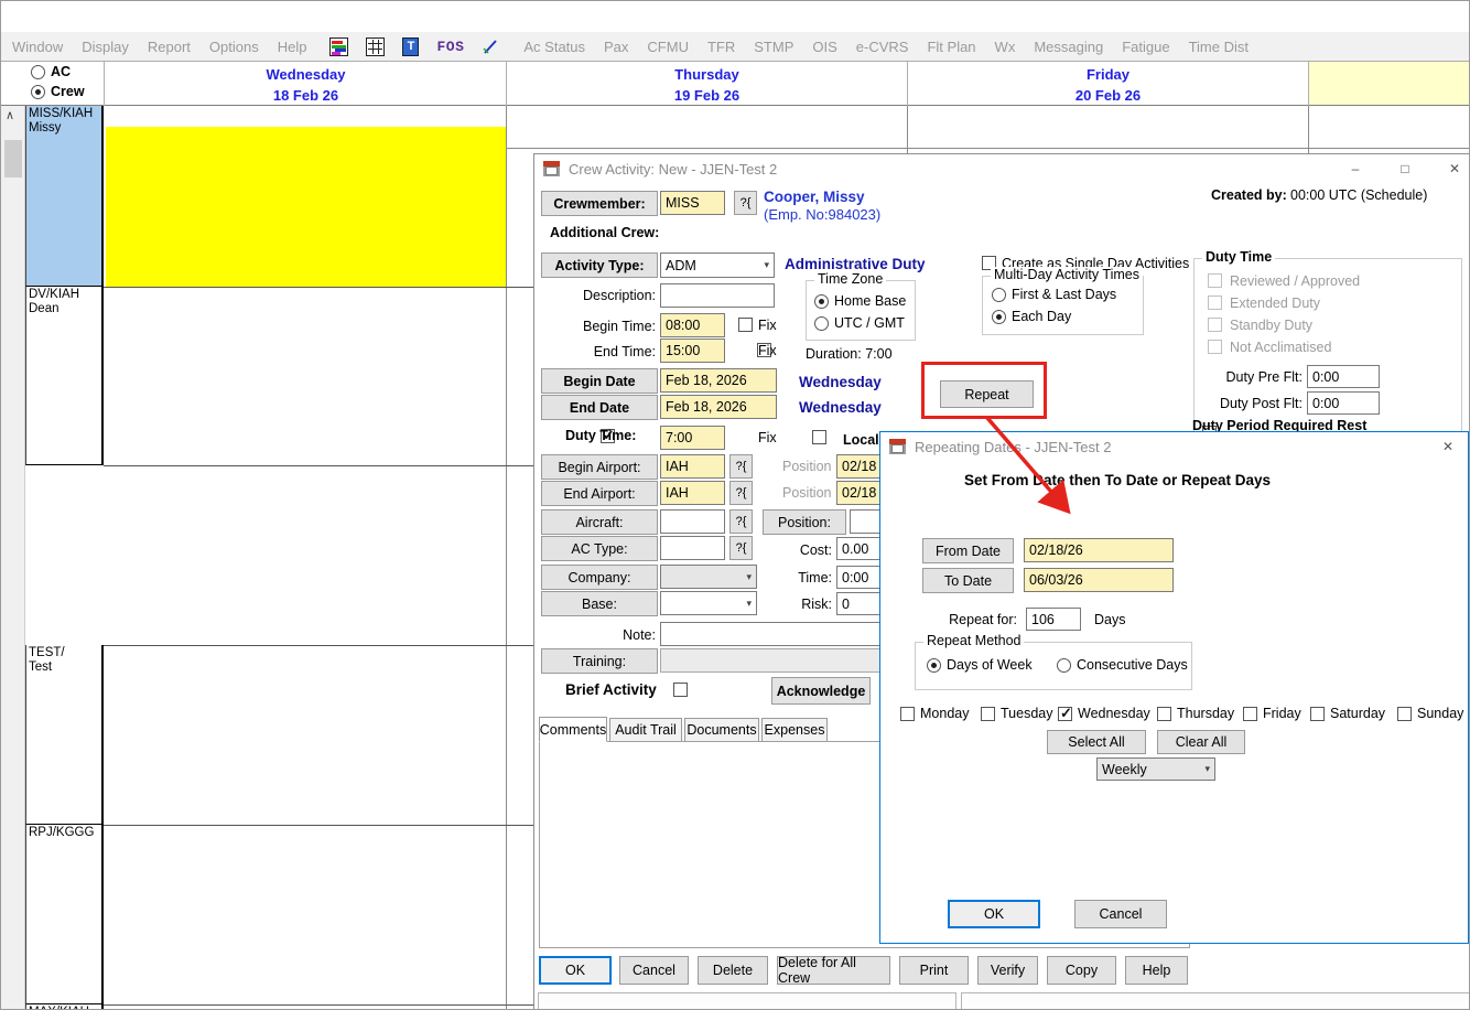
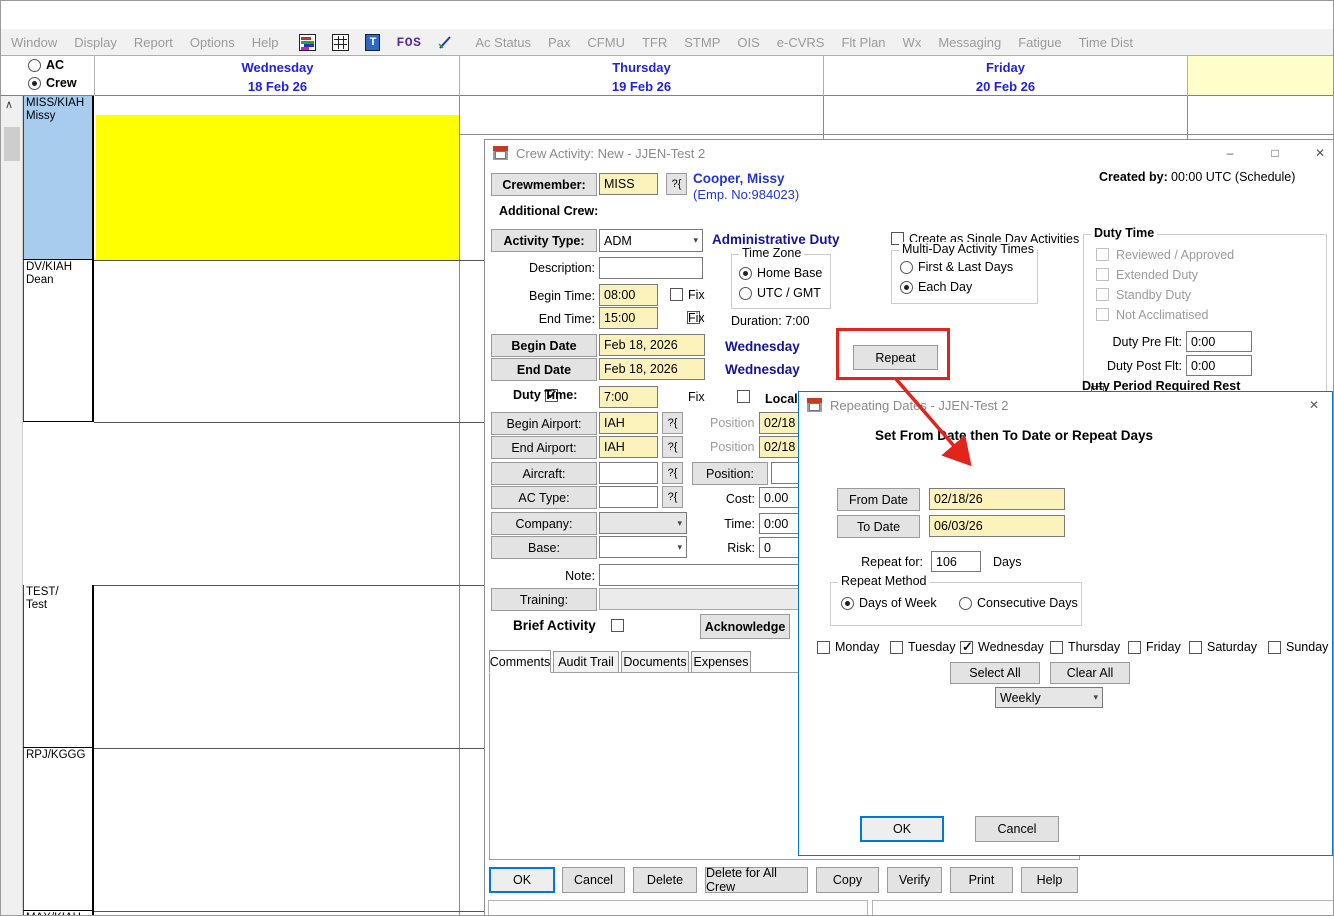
  Window
  Display
  Report
  Options
  Help
  T
  FOS
  Ac Status
  Pax
  CFMU
  TFR
  STMP
  OIS
  e-CVRS
  Flt Plan
  Wx
  Messaging
  Fatigue
  Time Dist
  AC
  Crew
  Wednesday
  18 Feb 26
  Thursday
  19 Feb 26
  Friday
  20 Feb 26
  ∧
  MISS/KIAH
  Missy
  DV/KIAH
  Dean
  TEST/
  Test
  RPJ/KGGG
  Crew Activity: New - JJEN-Test 2
  –
  □
  ✕
  Crewmember:
  MISS
  ?{
  Cooper, Missy
  (Emp. No:984023)
  Created by:
  00:00 UTC (Schedule)
  Additional Crew:
  Activity Type:
  ADM
  ▾
  Administrative Duty
  Description:
  Begin Time:
  08:00
  Fix
  End Time:
  15:00
  Fix
  Time Zone
  Home Base
  UTC / GMT
  Duration: 7:00
  Create as Single Day Activities
  Multi-Day Activity Times
  First & Last Days
  Each Day
  Duty Time
  Reviewed / Approved
  Extended Duty
  Standby Duty
  Not Acclimatised
  Duty Pre Flt:
  0:00
  Duty Post Flt:
  0:00
  Duty Period Required Rest
  Begin Date
  Feb 18, 2026
  Wednesday
  End Date
  Feb 18, 2026
  Wednesday
  Repeat
  Duty Time:
  7:00
  Fix
  Local
  Begin Airport:
  IAH
  ?{
  Position
  02/18
  End Airport:
  IAH
  ?{
  Position
  02/18
  Aircraft:
  ?{
  Position:
  AC Type:
  ?{
  Cost:
  0.00
  Company:
  ▾
  Time:
  0:00
  Base:
  ▾
  Risk:
  0
  Note:
  Training:
  Brief Activity
  Acknowledge
  Comments
  Audit Trail
  Documents
  Expenses
  OK
  Cancel
  Delete
  Delete for All Crew
- Print
+ Copy
  Verify
- Copy
+ Print
  Help
  Repeating Dats - JJEN-Test 2
  ✕
  Set From Date then To Date or Repeat Days
  From Date
  02/18/26
  To Date
  06/03/26
  Repeat for:
  106
  Days
  Repeat Method
  Days of Week
  Consecutive Days
  Monday
  Tuesday
  Wednesday
  Thursday
  Friday
  Saturday
  Sunday
  Select All
  Clear All
  Weekly
  ▾
  OK
  Cancel
